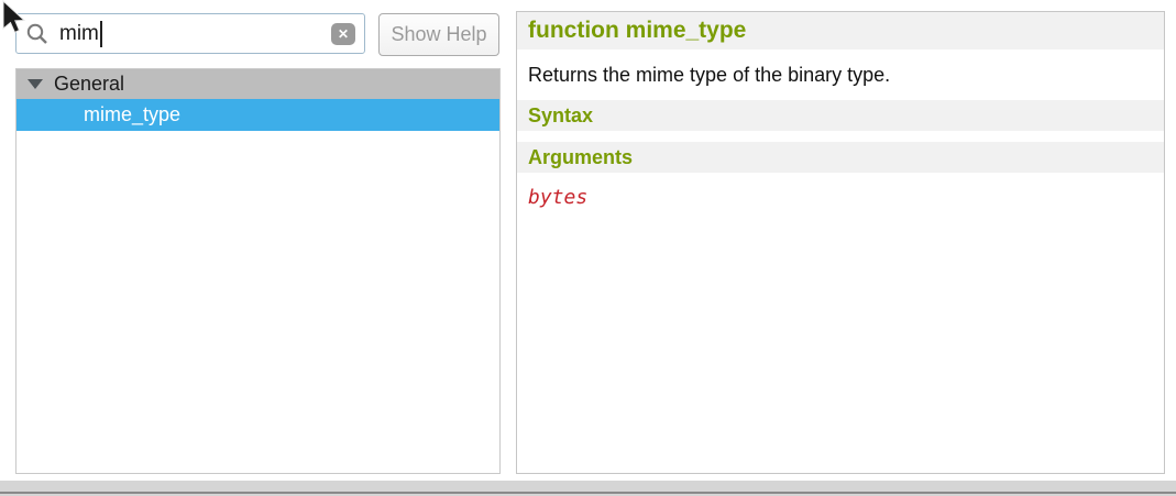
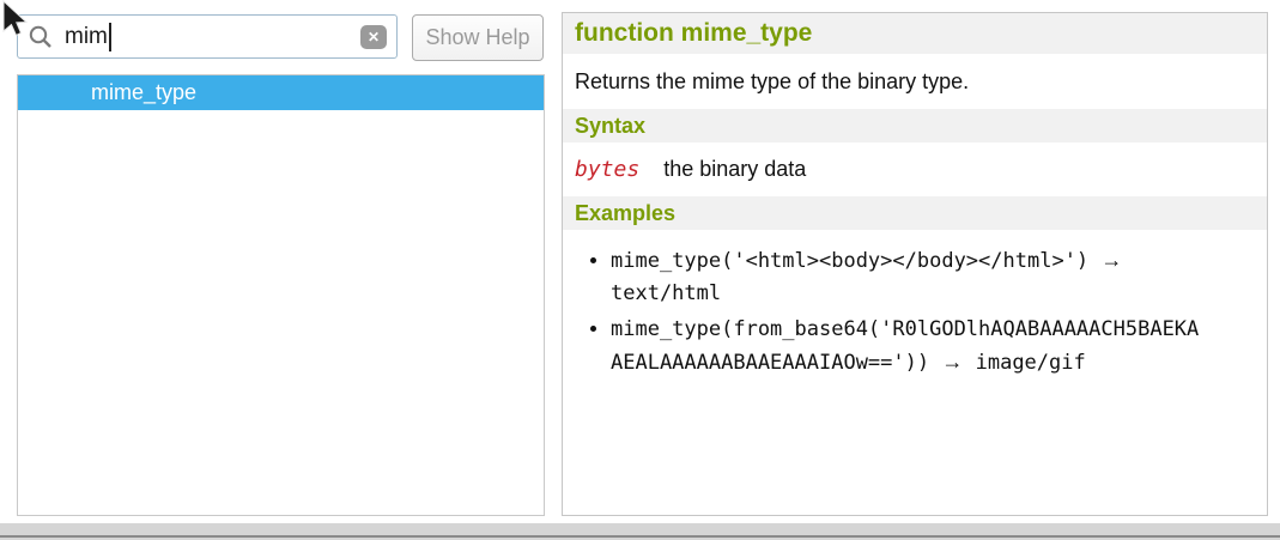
  mim
  ✕
  Show Help
- General
  mime_type
  function mime_type
  Returns the mime type of the binary type.
  Syntax
- Arguments
  bytes
+ the binary data
+ Examples
+ mime_type('<html><body></body></html>') → text/html
+ mime_type(from_base64('R0lGODlhAQABAAAAACH5BAEKAAEALAAAAAABAAEAAAIAOw==')) → image/gif
